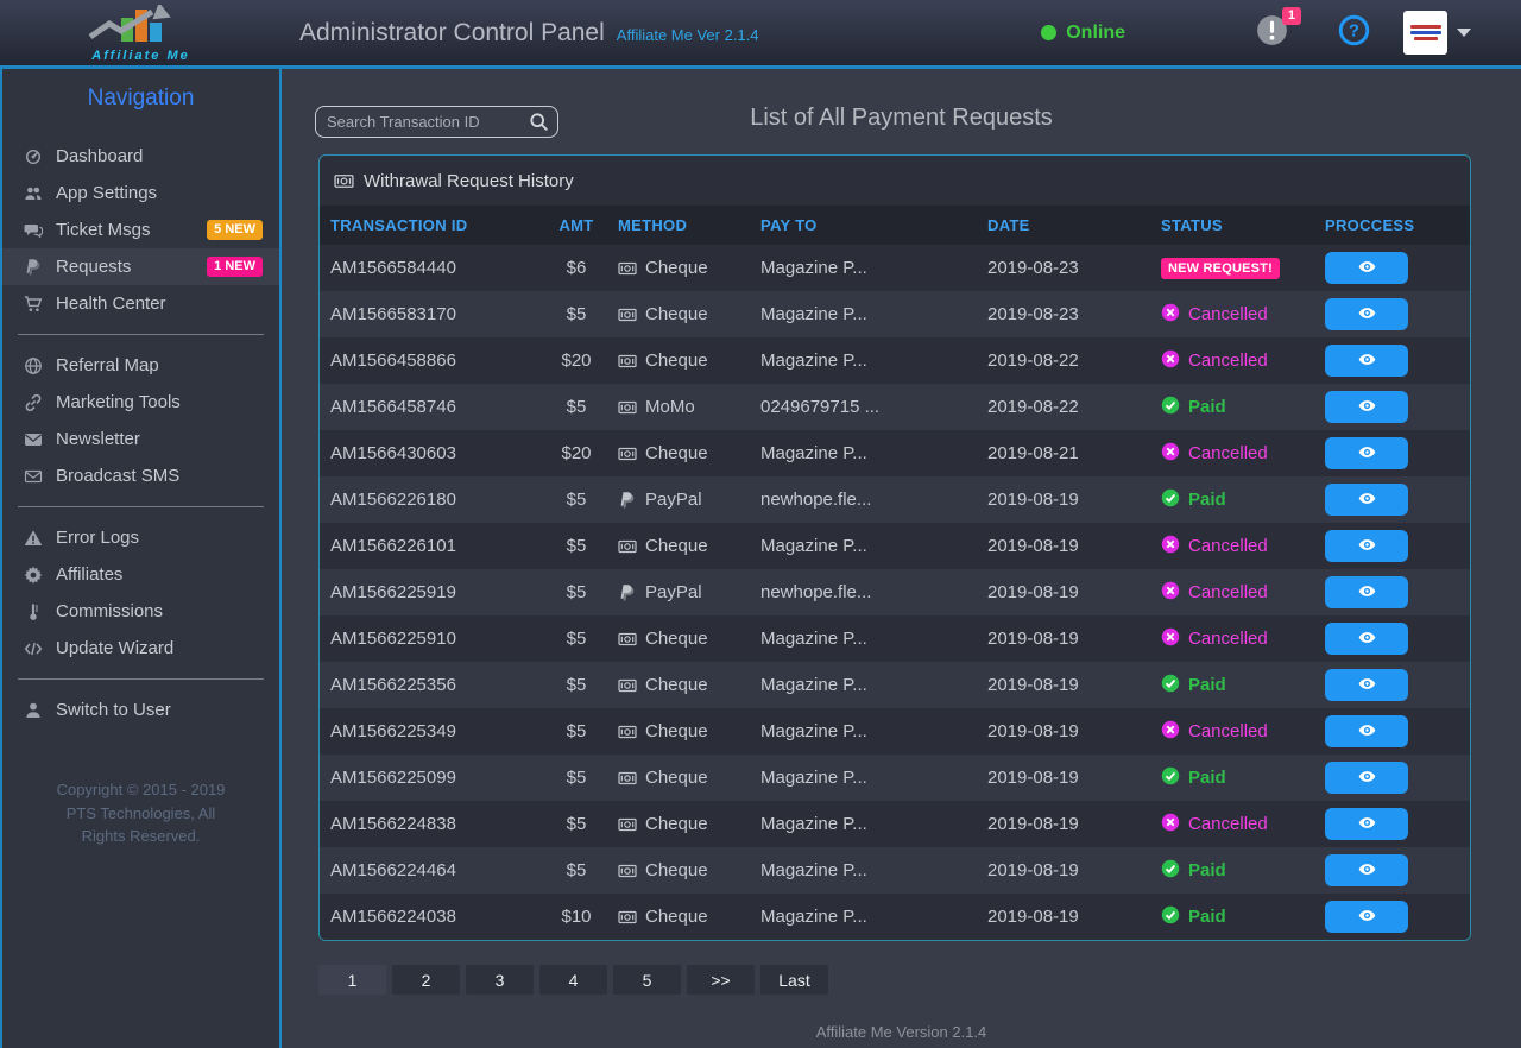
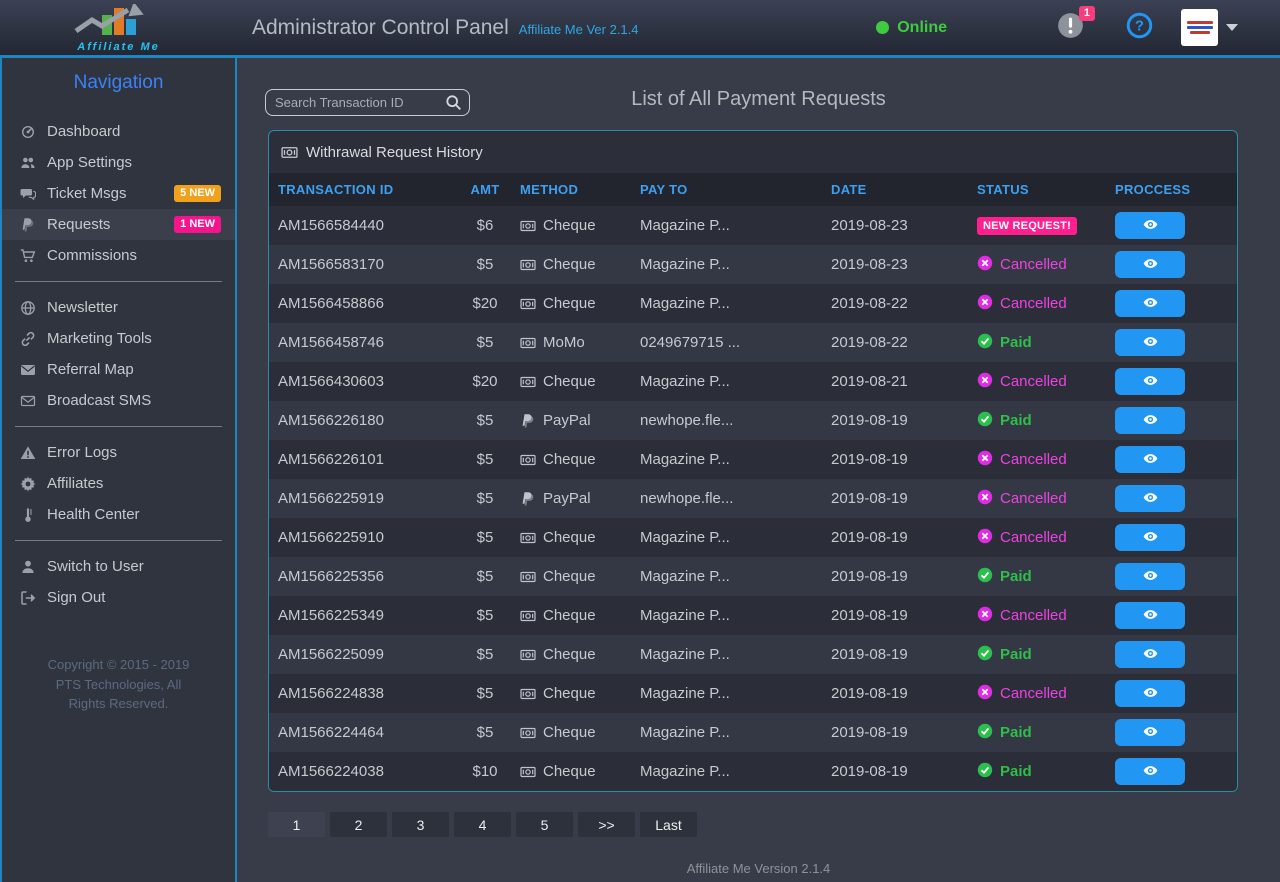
  Affiliate Me
  Administrator Control Panel
  Affiliate Me Ver 2.1.4
  Online
  1
  ?
  Navigation
  Dashboard
  App Settings
  Ticket Msgs
  5 NEW
  Requests
  1 NEW
- Health Center
+ Commissions
- Referral Map
+ Newsletter
  Marketing Tools
- Newsletter
+ Referral Map
  Broadcast SMS
  Error Logs
  Affiliates
- Commissions
+ Health Center
- Update Wizard
  Switch to User
+ Sign Out
  Copyright © 2015 - 2019
  PTS Technologies, All
  Rights Reserved.
  Search Transaction ID
  List of All Payment Requests
  Withrawal Request History
  TRANSACTION ID	AMT	METHOD	PAY TO	DATE	STATUS	PROCCESS
  AM1566584440	$6	Cheque	Magazine P...	2019-08-23	NEW REQUEST!
  AM1566583170	$5	Cheque	Magazine P...	2019-08-23	Cancelled
  AM1566458866	$20	Cheque	Magazine P...	2019-08-22	Cancelled
  AM1566458746	$5	MoMo	0249679715 ...	2019-08-22	Paid
  AM1566430603	$20	Cheque	Magazine P...	2019-08-21	Cancelled
  AM1566226180	$5	PayPal	newhope.fle...	2019-08-19	Paid
  AM1566226101	$5	Cheque	Magazine P...	2019-08-19	Cancelled
  AM1566225919	$5	PayPal	newhope.fle...	2019-08-19	Cancelled
  AM1566225910	$5	Cheque	Magazine P...	2019-08-19	Cancelled
  AM1566225356	$5	Cheque	Magazine P...	2019-08-19	Paid
  AM1566225349	$5	Cheque	Magazine P...	2019-08-19	Cancelled
  AM1566225099	$5	Cheque	Magazine P...	2019-08-19	Paid
  AM1566224838	$5	Cheque	Magazine P...	2019-08-19	Cancelled
  AM1566224464	$5	Cheque	Magazine P...	2019-08-19	Paid
  AM1566224038	$10	Cheque	Magazine P...	2019-08-19	Paid
  1
  2
  3
  4
  5
  >>
  Last
  Affiliate Me Version 2.1.4
